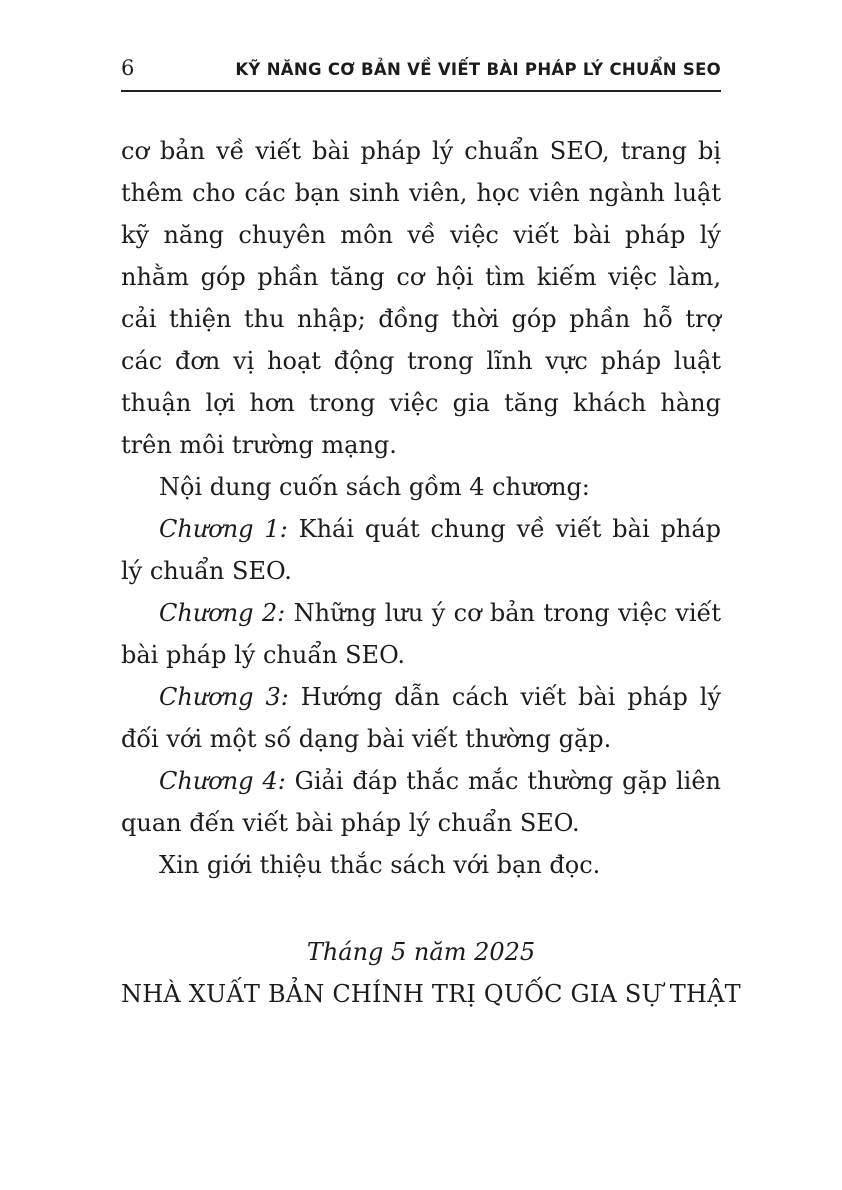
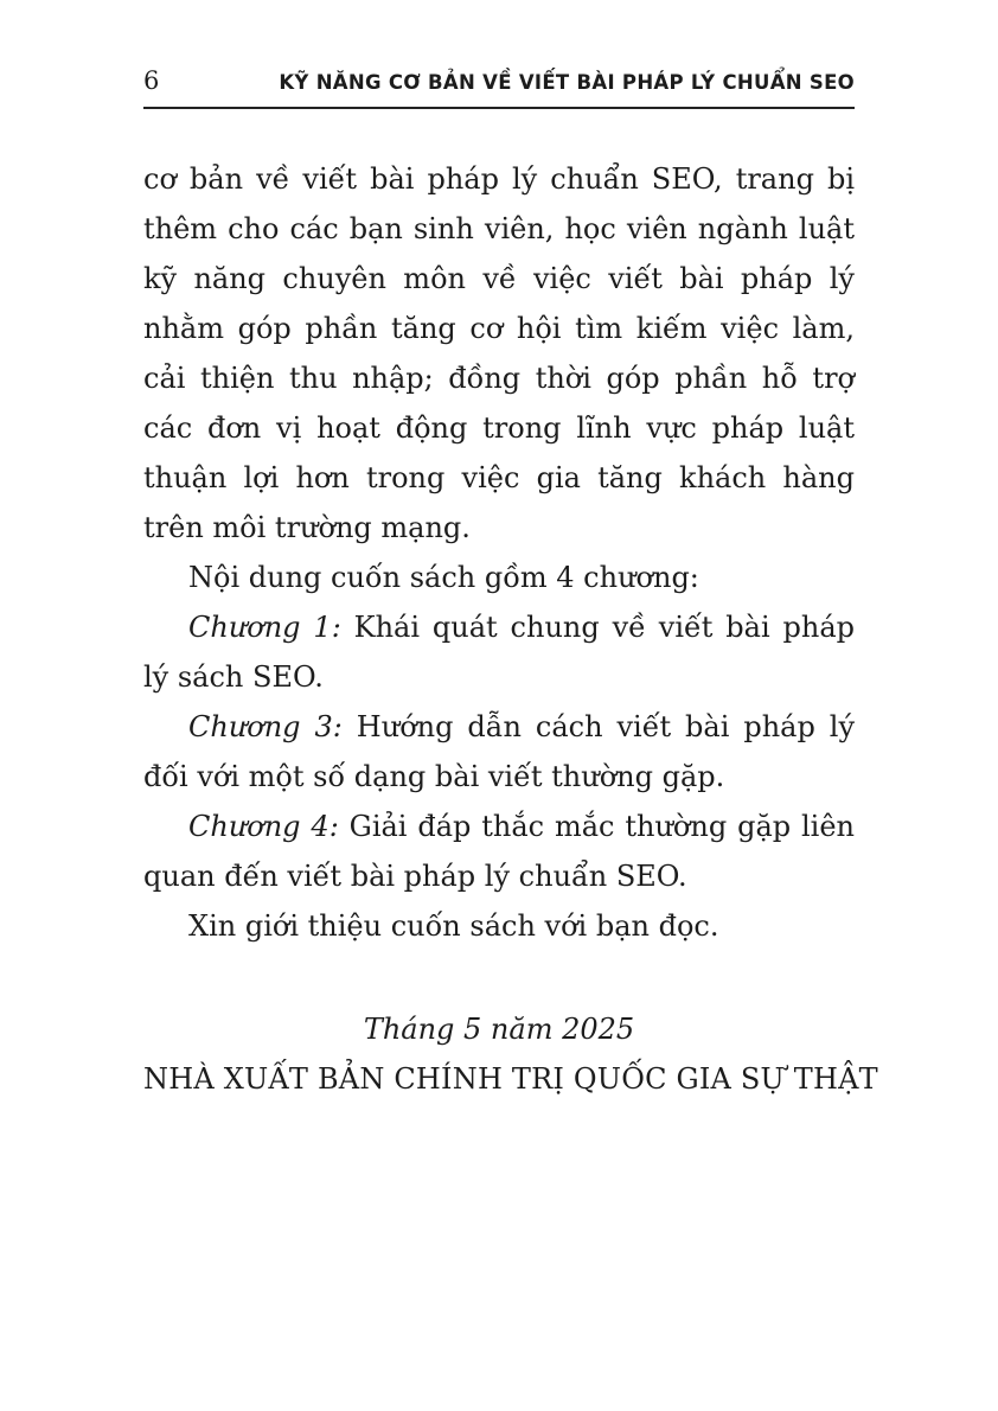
  6
  KỸ NĂNG CƠ BẢN VỀ VIẾT BÀI PHÁP LÝ CHUẨN SEO
  cơ bản về viết bài pháp lý chuẩn SEO, trang bị thêm cho các bạn sinh viên, học viên ngành luật kỹ năng chuyên môn về việc viết bài pháp lý nhằm góp phần tăng cơ hội tìm kiếm việc làm, cải thiện thu nhập; đồng thời góp phần hỗ trợ các đơn vị hoạt động trong lĩnh vực pháp luật thuận lợi hơn trong việc gia tăng khách hàng trên môi trường mạng.
  Nội dung cuốn sách gồm 4 chương:
- Chương 1: Khái quát chung về viết bài pháp lý chuẩn SEO.
+ Chương 1: Khái quát chung về viết bài pháp lý sách SEO.
- Chương 2: Những lưu ý cơ bản trong việc viết bài pháp lý chuẩn SEO.
  Chương 3: Hướng dẫn cách viết bài pháp lý đối với một số dạng bài viết thường gặp.
  Chương 4: Giải đáp thắc mắc thường gặp liên quan đến viết bài pháp lý chuẩn SEO.
- Xin giới thiệu thắc sách với bạn đọc.
+ Xin giới thiệu cuốn sách với bạn đọc.
  Tháng 5 năm 2025
  NHÀ XUẤT BẢN CHÍNH TRỊ QUỐC GIA SỰ THẬT
